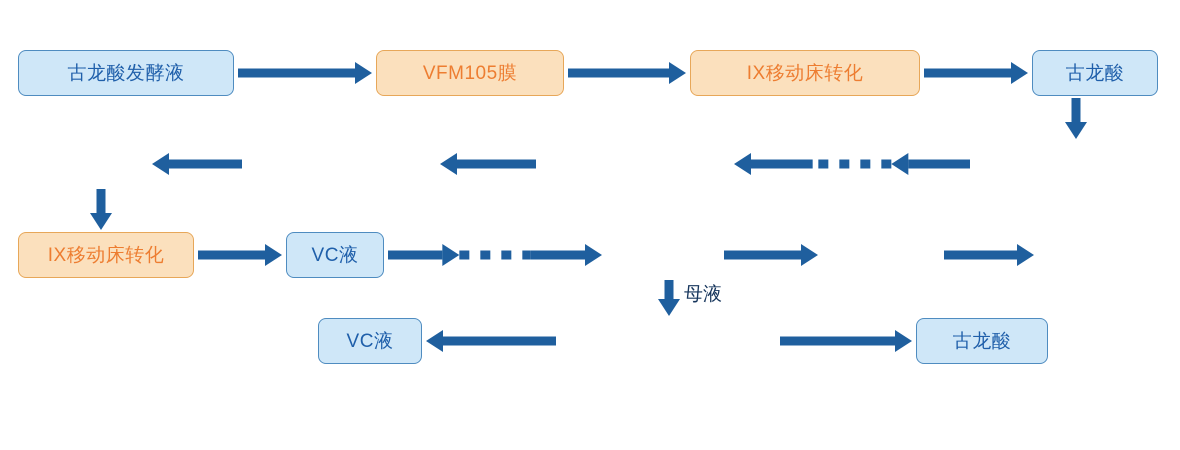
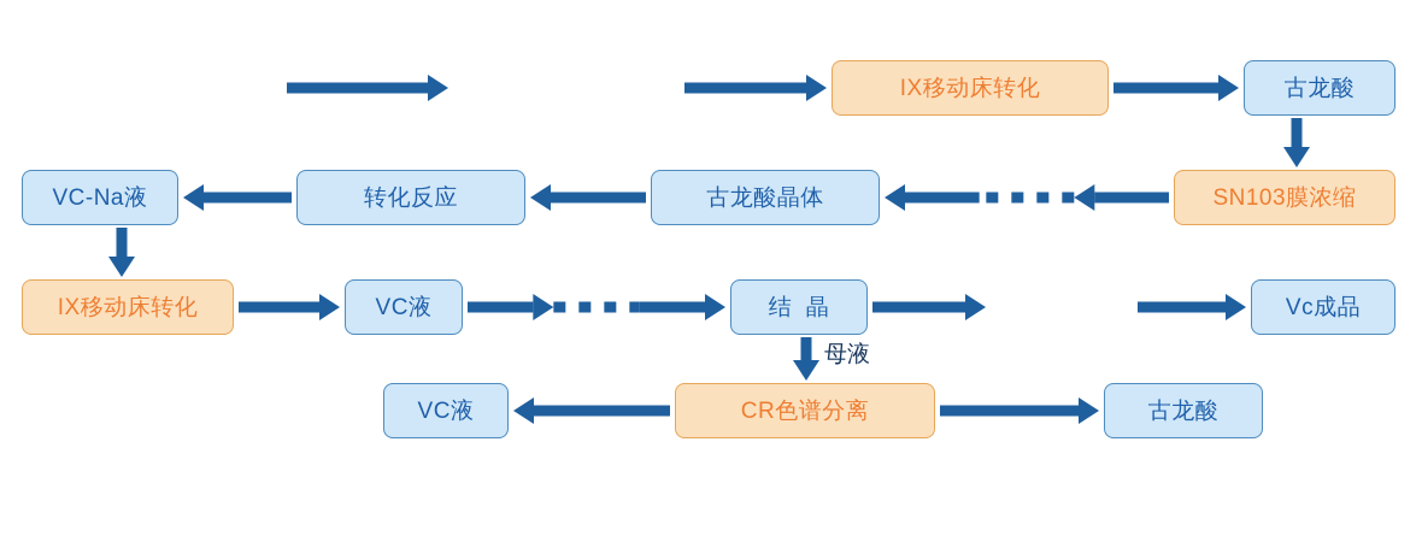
- 古龙酸发酵液
- VFM105膜
  IX移动床转化
  古龙酸
+ SN103膜浓缩
+ 古龙酸晶体
+ 转化反应
+ VC-Na液
  IX移动床转化
  VC液
+ 结 晶
+ Vc成品
+ CR色谱分离
  VC液
  古龙酸
  母液
